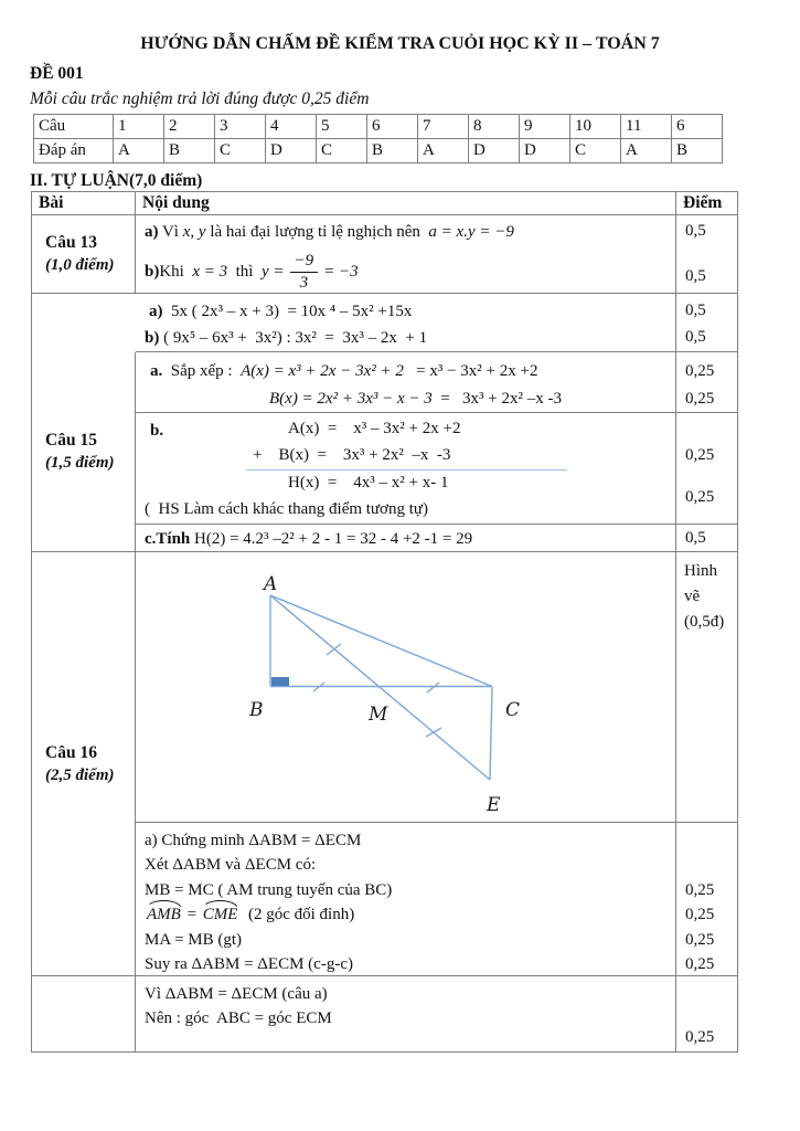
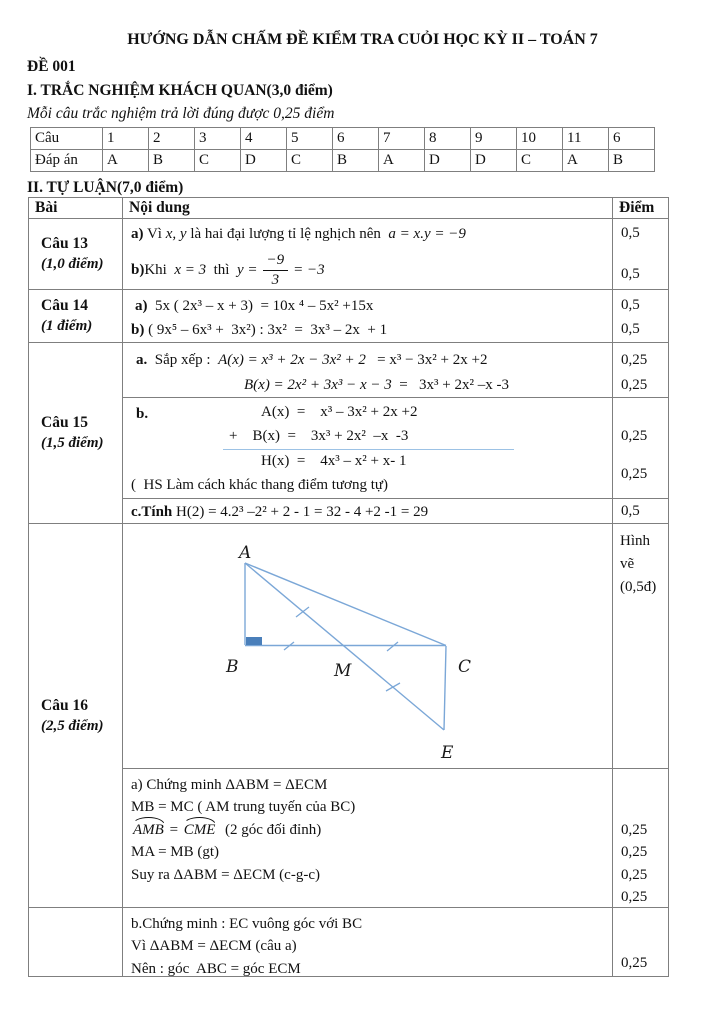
  HƯỚNG DẪN CHẤM ĐỀ KIỂM TRA CUỎI HỌC KỲ II – TOÁN 7
  ĐỀ 001
+ I. TRẮC NGHIỆM KHÁCH QUAN(3,0 điểm)
  Mỗi câu trắc nghiệm trả lời đúng được 0,25 điểm
  Câu	1	2	3	4	5	6	7	8	9	10	11	6
  Đáp án	A	B	C	D	C	B	A	D	D	C	A	B
  II. TỰ LUẬN(7,0 điểm)
  Bài
  Nội dung
  Điểm
  Câu 13
  (1,0 điểm)
  a) Vì x, y là hai đại lượng tỉ lệ nghịch nên a = x.y = −9
  b)
  Khi
  x = 3
  thì
  y =
  −9
  3
  = −3
  0,5
  0,5
+ Câu 14
+ (1 điểm)
  a) 5x ( 2x³ – x + 3) = 10x ⁴ – 5x² +15x
  b) ( 9x⁵ – 6x³ + 3x²) : 3x² = 3x³ – 2x + 1
  0,5
  0,5
  Câu 15
  (1,5 điểm)
  a. Sắp xếp : A(x) = x³ + 2x − 3x² + 2 = x³ − 3x² + 2x +2
  B(x) = 2x² + 3x³ − x − 3 = 3x³ + 2x² –x -3
  0,25
  0,25
  b.
  A(x) = x³ – 3x² + 2x +2
  + B(x) = 3x³ + 2x² –x -3
  H(x) = 4x³ – x² + x- 1
  ( HS Làm cách khác thang điểm tương tự)
  0,25
  0,25
  c.Tính H(2) = 4.2³ –2² + 2 - 1 = 32 - 4 +2 -1 = 29
  0,5
  Câu 16
  (2,5 điểm)
  A
  B
  C
  M
  E
  Hình
  vẽ
  (0,5đ)
  a) Chứng minh ΔABM = ΔECM
- Xét ΔABM và ΔECM có:
  MB = MC ( AM trung tuyến của BC)
  AMB = CME (2 góc đối đỉnh)
  MA = MB (gt)
  Suy ra ΔABM = ΔECM (c-g-c)
  0,25
  0,25
  0,25
  0,25
+ b.Chứng minh : EC vuông góc với BC
  Vì ΔABM = ΔECM (câu a)
  Nên : góc ABC = góc ECM
  0,25
